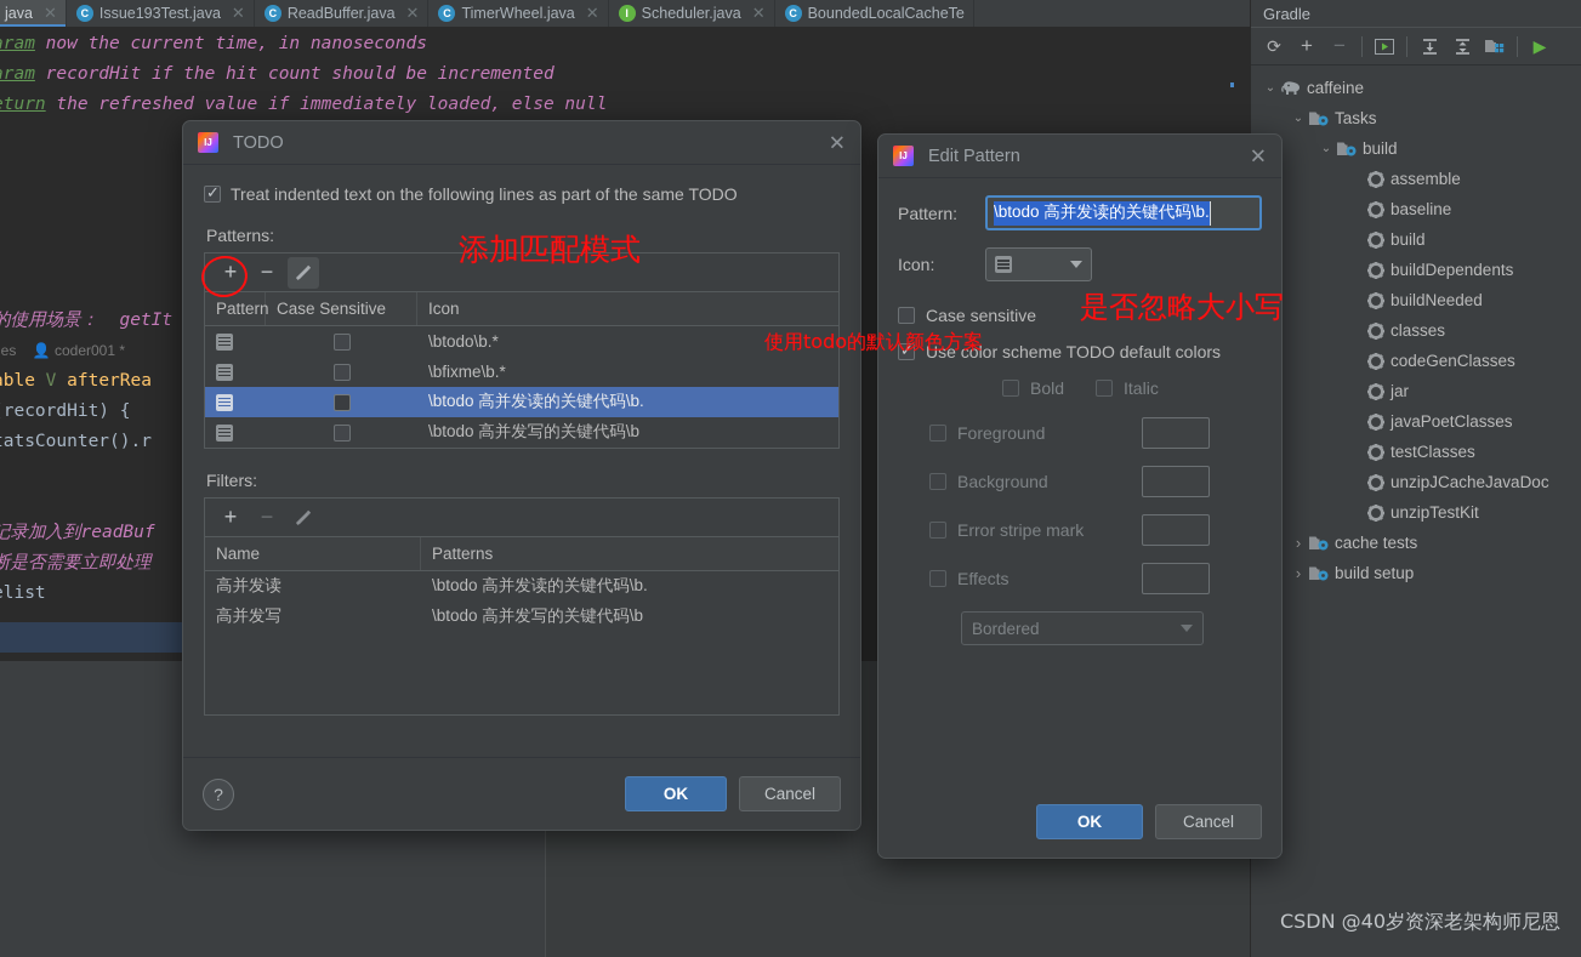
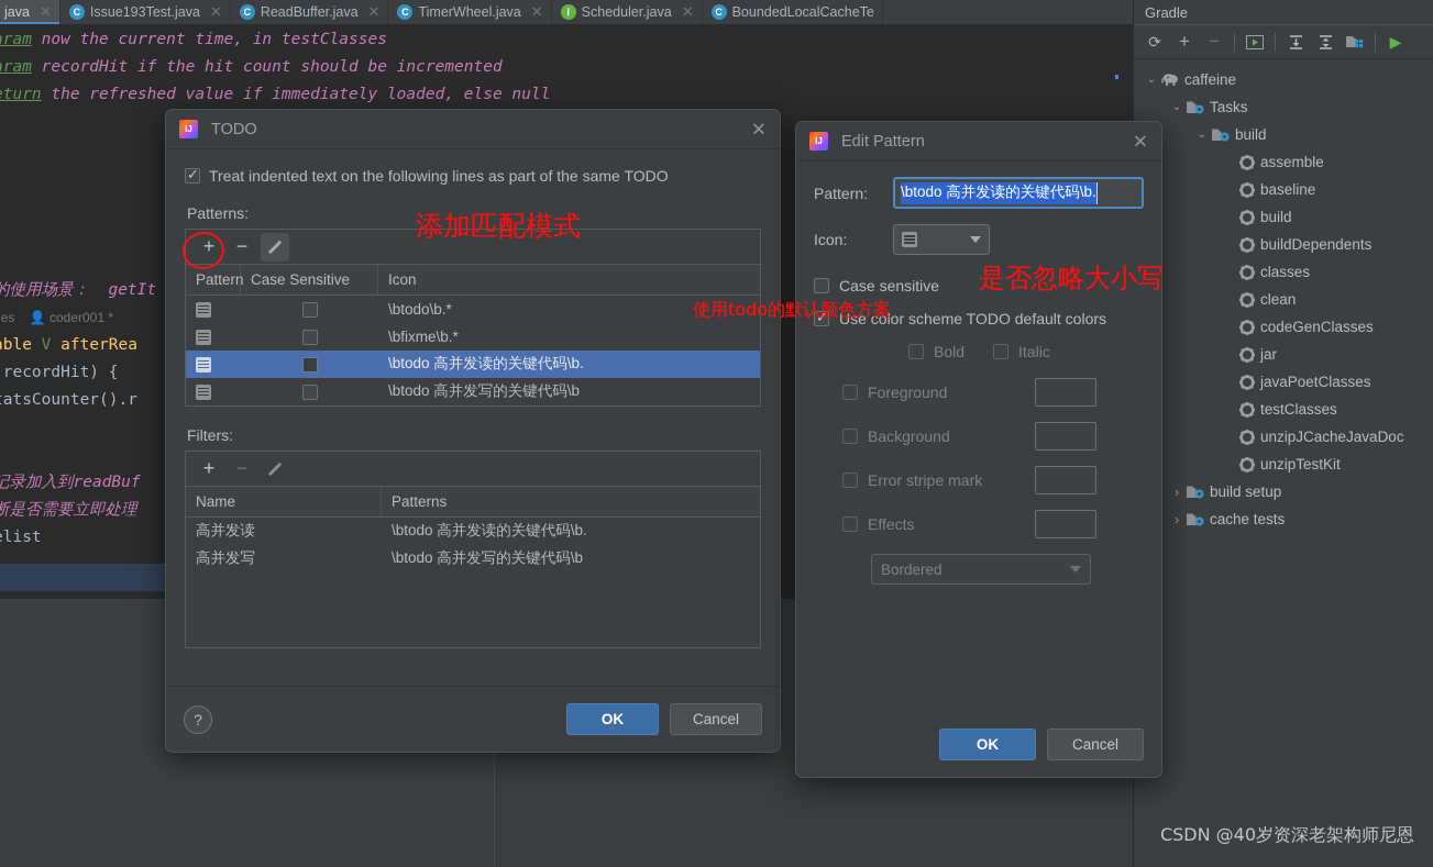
  java
  ✕
  C
  Issue193Test.java
  ✕
  C
  ReadBuffer.java
  ✕
  C
  TimerWheel.java
  ✕
  I
  Scheduler.java
  ✕
  C
  BoundedLocalCacheTe
- ram now the current time, in nanoseconds
+ ram now the current time, in testClasses
  ram recordHit if the hit count should be incremented
  turn the refreshed value if immediately loaded, else null
  的使用场景： getIt
  es 👤 coder001 *
  ble V afterRea
  recordHit) {
  atsCounter().r
  记录加入到readBuf
  断是否需要立即处理
  list
  Gradle
  ⟳
  +
  −
  ▶
  ⌄
  caffeine
  ⌄
  Tasks
  ⌄
  build
  assemble
  baseline
  build
  buildDependents
- buildNeeded
  classes
+ clean
  codeGenClasses
  jar
  javaPoetClasses
  testClasses
  unzipJCacheJavaDoc
  unzipTestKit
  ›
- cache tests
+ build setup
  ›
- build setup
+ cache tests
  IJ
  TODO
  ✕
  Treat indented text on the following lines as part of the same TODO
  Patterns:
  +
  −
  Pattern
  Case Sensitive
  Icon
  \btodo\b.*
  \bfixme\b.*
  \btodo 高并发读的关键代码\b.
  \btodo 高并发写的关键代码\b
  Filters:
  +
  −
  Name
  Patterns
  高并发读
  \btodo 高并发读的关键代码\b.
  高并发写
  \btodo 高并发写的关键代码\b
  ?
  OK
  Cancel
  IJ
  Edit Pattern
  ✕
  Pattern:
  \btodo 高并发读的关键代码\b.
  Icon:
  Case sensitive
  Use color scheme TODO default colors
  Bold
  Italic
  Foreground
  Background
  Error stripe mark
  Effects
  Bordered
  OK
  Cancel
  添加匹配模式
  是否忽略大小写
  使用todo的默认颜色方案
  CSDN @40岁资深老架构师尼恩
